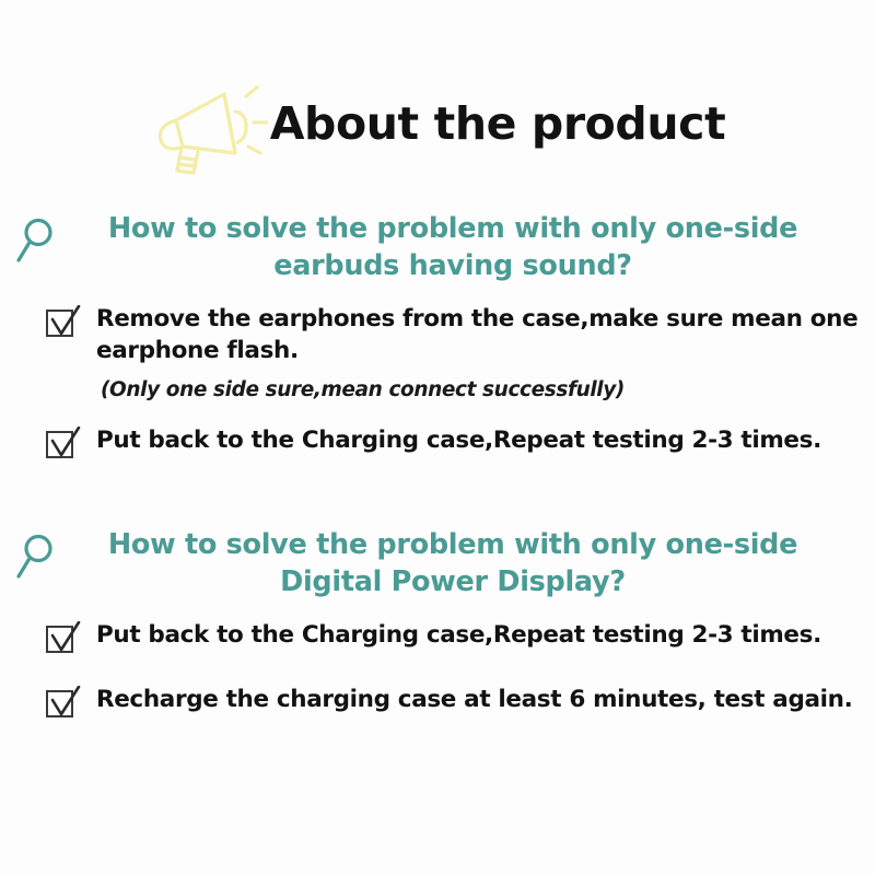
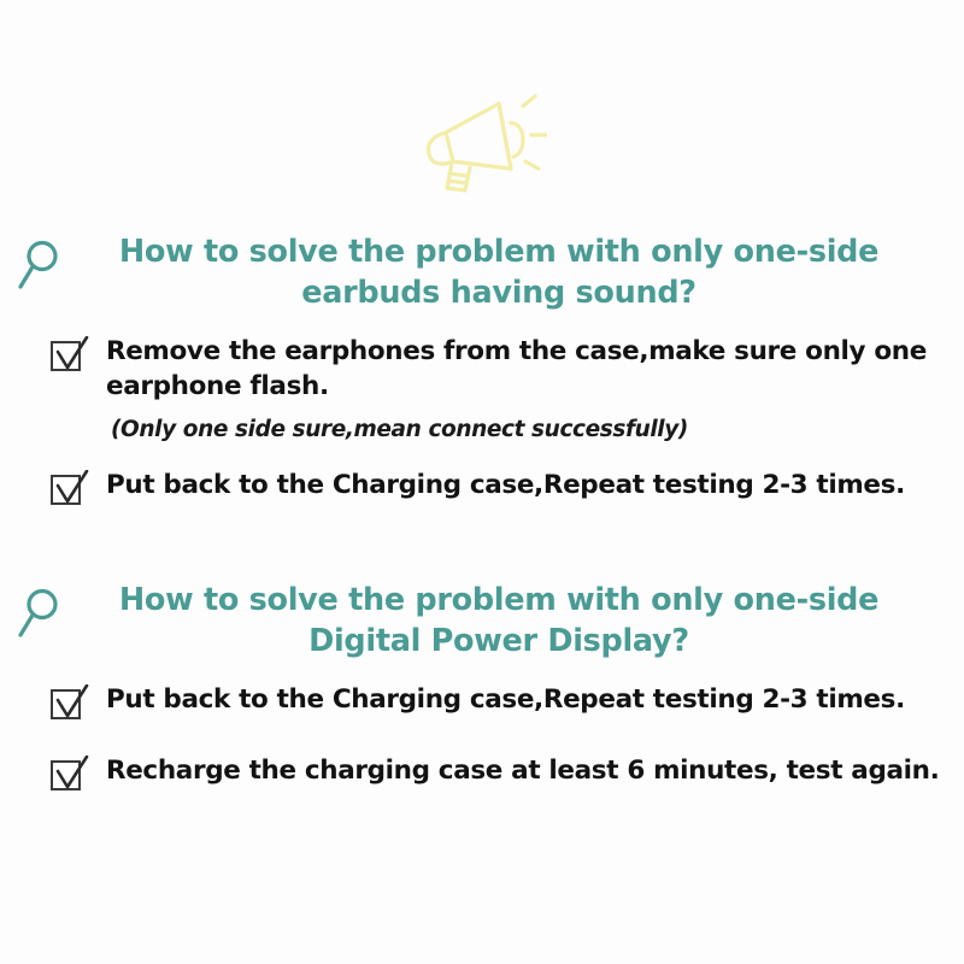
- About the product
  How to solve the problem with only one-side
  earbuds having sound?
- Remove the earphones from the case,make sure mean one earphone flash.
+ Remove the earphones from the case,make sure only one earphone flash.
  (Only one side sure,mean connect successfully)
  Put back to the Charging case,Repeat testing 2-3 times.
  How to solve the problem with only one-side
  Digital Power Display?
  Put back to the Charging case,Repeat testing 2-3 times.
  Recharge the charging case at least 6 minutes, test again.
